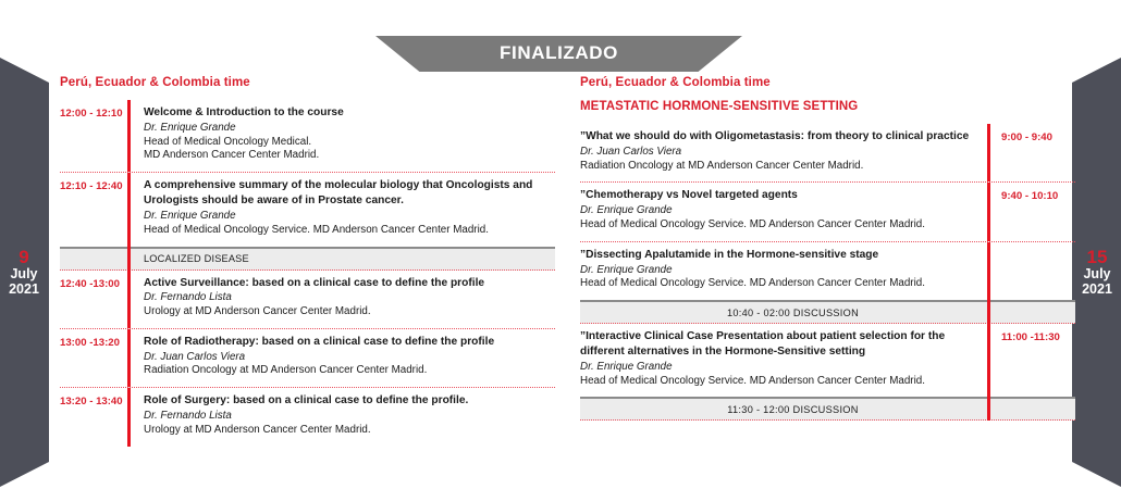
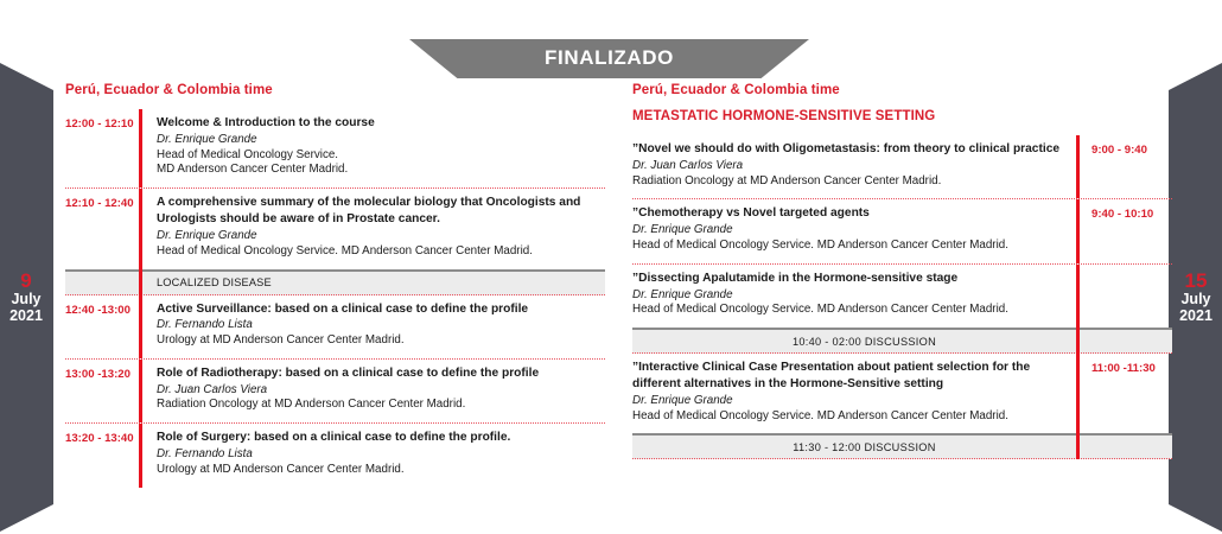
  FINALIZADO
  9
  July
  2021
  15
  July
  2021
  Perú, Ecuador & Colombia time
  12:00 - 12:10
  Welcome & Introduction to the course
  Dr. Enrique Grande
- Head of Medical Oncology Medical.
+ Head of Medical Oncology Service.
  MD Anderson Cancer Center Madrid.
  12:10 - 12:40
  A comprehensive summary of the molecular biology that Oncologists and Urologists should be aware of in Prostate cancer.
  Dr. Enrique Grande
  Head of Medical Oncology Service. MD Anderson Cancer Center Madrid.
  LOCALIZED DISEASE
  12:40 -13:00
  Active Surveillance: based on a clinical case to define the profile
  Dr. Fernando Lista
  Urology at MD Anderson Cancer Center Madrid.
  13:00 -13:20
  Role of Radiotherapy: based on a clinical case to define the profile
  Dr. Juan Carlos Viera
  Radiation Oncology at MD Anderson Cancer Center Madrid.
  13:20 - 13:40
  Role of Surgery: based on a clinical case to define the profile.
  Dr. Fernando Lista
  Urology at MD Anderson Cancer Center Madrid.
  Perú, Ecuador & Colombia time
  METASTATIC HORMONE-SENSITIVE SETTING
- ”What we should do with Oligometastasis: from theory to clinical practice
+ ”Novel we should do with Oligometastasis: from theory to clinical practice
  Dr. Juan Carlos Viera
  Radiation Oncology at MD Anderson Cancer Center Madrid.
  9:00 - 9:40
  ”Chemotherapy vs Novel targeted agents
  Dr. Enrique Grande
  Head of Medical Oncology Service. MD Anderson Cancer Center Madrid.
  9:40 - 10:10
  ”Dissecting Apalutamide in the Hormone-sensitive stage
  Dr. Enrique Grande
  Head of Medical Oncology Service. MD Anderson Cancer Center Madrid.
  10:40 - 02:00 DISCUSSION
  ”Interactive Clinical Case Presentation about patient selection for the different alternatives in the Hormone-Sensitive setting
  Dr. Enrique Grande
  Head of Medical Oncology Service. MD Anderson Cancer Center Madrid.
  11:00 -11:30
  11:30 - 12:00 DISCUSSION
